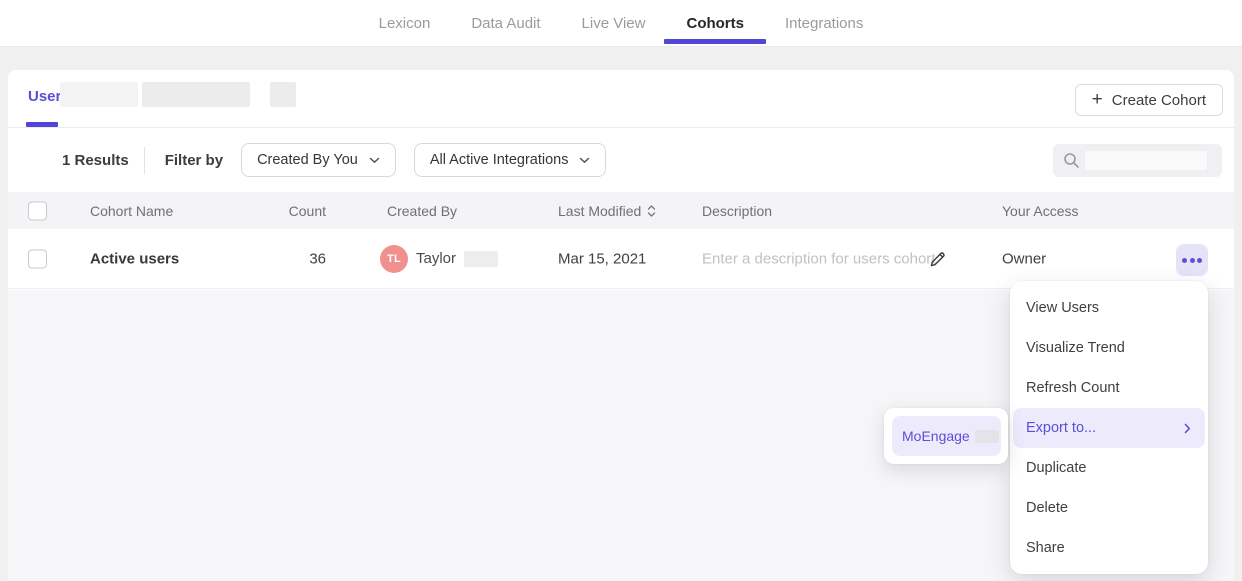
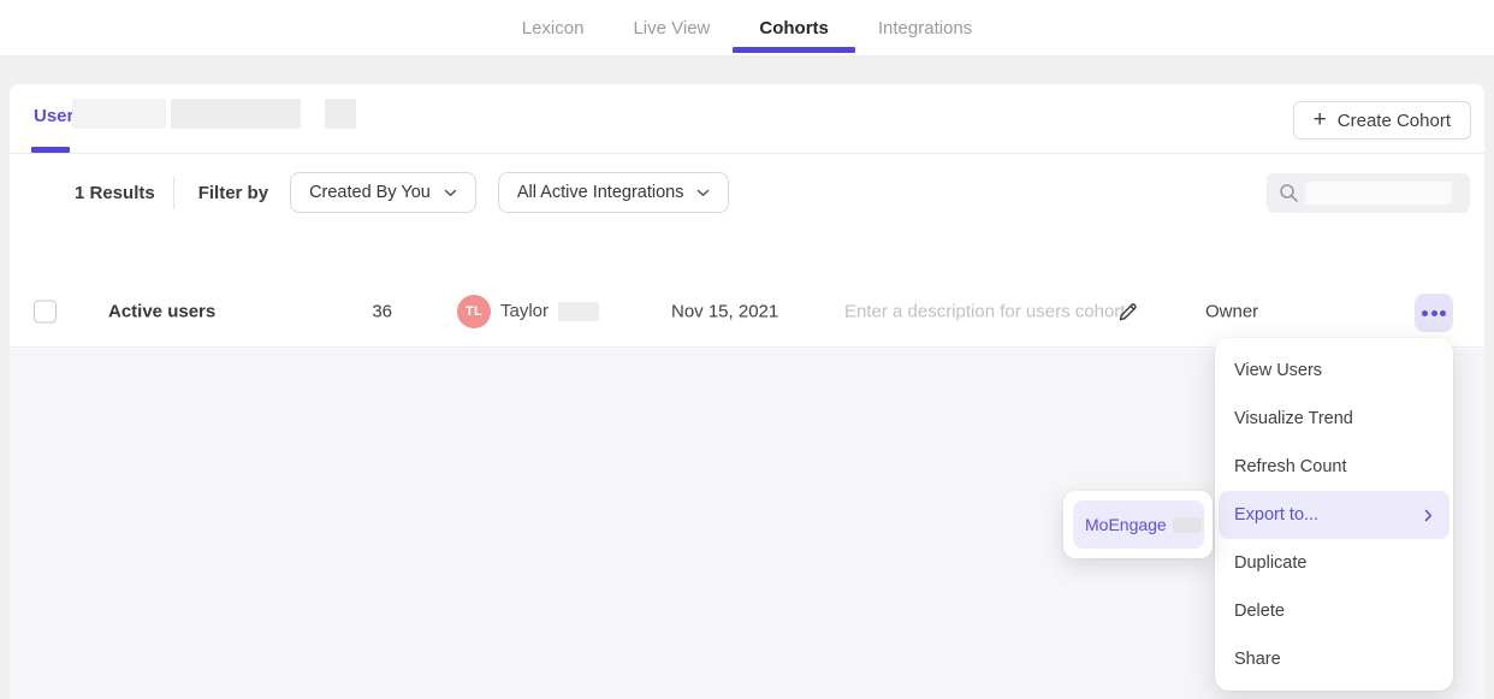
  Lexicon
- Data Audit
  Live View
  Cohorts
  Integrations
  User
  +
  Create Cohort
  1 Results
  Filter by
  Created By You
  All Active Integrations
- Cohort Name
- Count
- Created By
- Last Modified
- Description
- Your Access
  Active users
  36
  TL
  Taylor
- Mar 15, 2021
+ Nov 15, 2021
  Enter a description for users cohort
  Owner
  View Users
  Visualize Trend
  Refresh Count
  Export to...
  Duplicate
  Delete
  Share
  MoEngage
